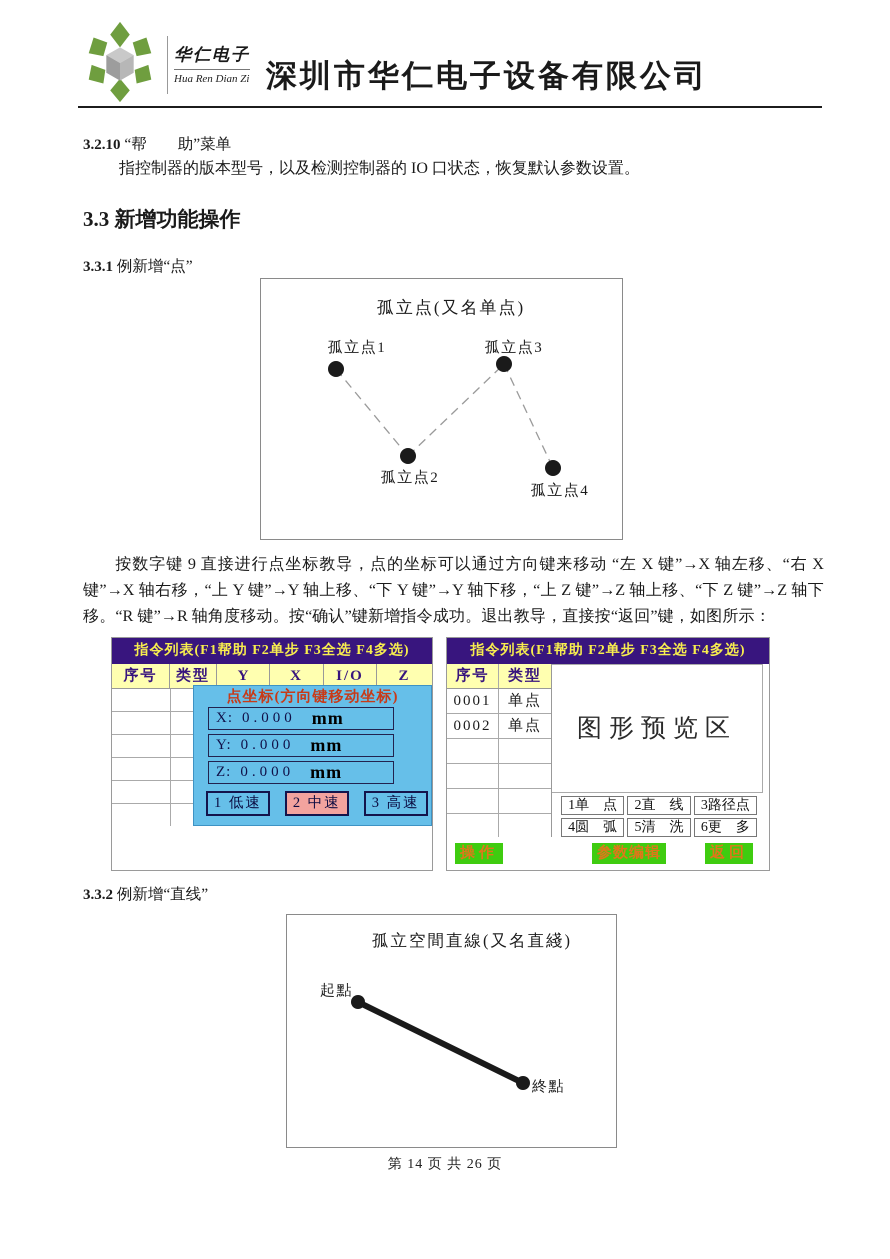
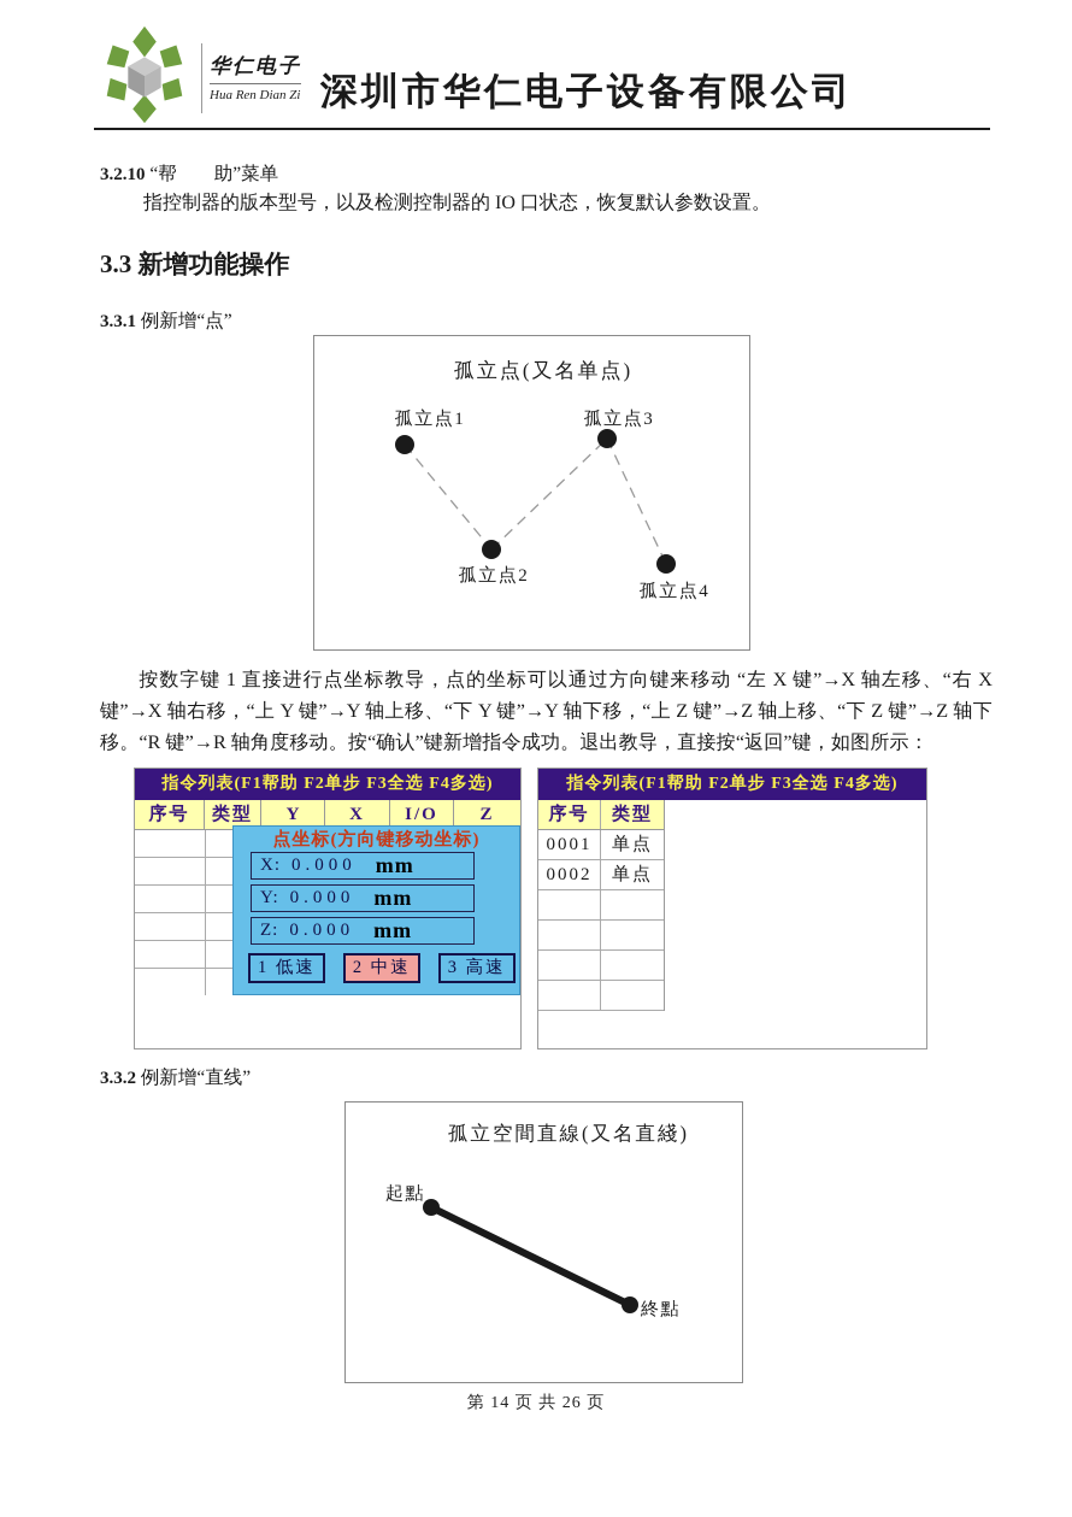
  华仁电子
  Hua Ren Dian Zi
  深圳市华仁电子设备有限公司
  3.2.10 “帮 助”菜单
  指控制器的版本型号，以及检测控制器的 IO 口状态，恢复默认参数设置。
  3.3 新增功能操作
  3.3.1 例新增“点”
  孤立点(又名单点)
  孤立点1
  孤立点2
  孤立点3
  孤立点4
- 按数字键 9 直接进行点坐标教导，点的坐标可以通过方向键来移动 “左 X 键”→X 轴左移、“右 X 键”→X 轴右移，“上 Y 键”→Y 轴上移、“下 Y 键”→Y 轴下移，“上 Z 键”→Z 轴上移、“下 Z 键”→Z 轴下移。“R 键”→R 轴角度移动。按“确认”键新增指令成功。退出教导，直接按“返回”键，如图所示：
+ 按数字键 1 直接进行点坐标教导，点的坐标可以通过方向键来移动 “左 X 键”→X 轴左移、“右 X 键”→X 轴右移，“上 Y 键”→Y 轴上移、“下 Y 键”→Y 轴下移，“上 Z 键”→Z 轴上移、“下 Z 键”→Z 轴下移。“R 键”→R 轴角度移动。按“确认”键新增指令成功。退出教导，直接按“返回”键，如图所示：
  指令列表(F1帮助 F2单步 F3全选 F4多选)
  序号
  类型
  Y
  X
  I/O
  Z
  点坐标(方向键移动坐标)
  X:
  0.000
  mm
  Y:
  0.000
  mm
  Z:
  0.000
  mm
  1 低速
  2 中速
  3 高速
  指令列表(F1帮助 F2单步 F3全选 F4多选)
  序号
  类型
  0001
  单点
  0002
  单点
- 图形预览区
- 1单 点
- 2直 线
- 3路径点
- 4圆 弧
- 5清 洗
- 6更 多
- 操作
- 参数编辑
- 返回
  3.3.2 例新增“直线”
  孤立空間直線(又名直綫)
  起點
  終點
  第 14 页 共 26 页
